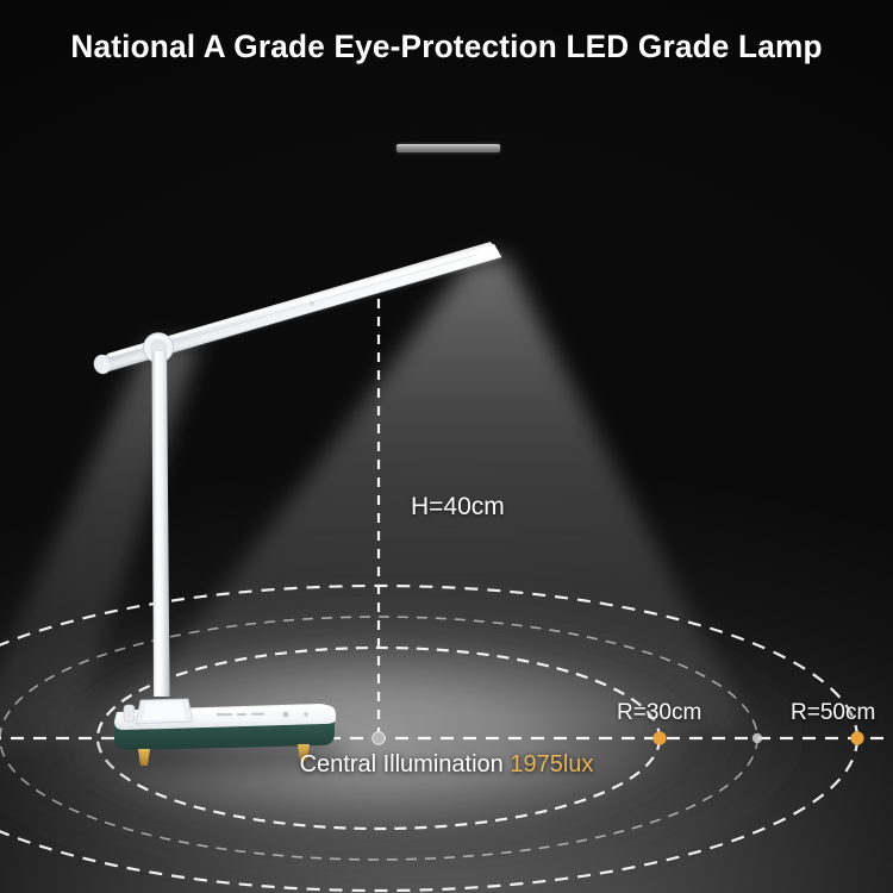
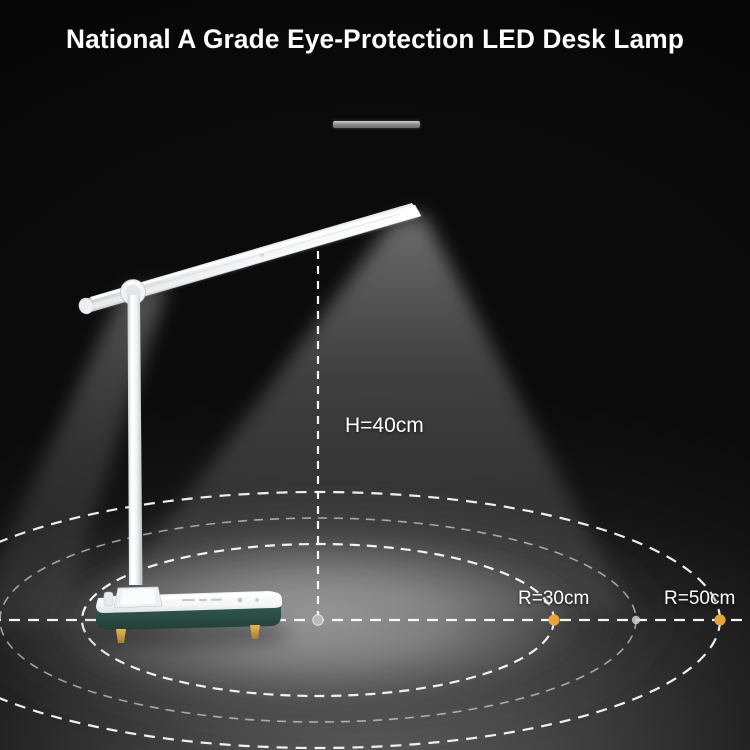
- National A Grade Eye-Protection LED Grade Lamp
+ National A Grade Eye-Protection LED Desk Lamp
  H=40cm
  R=30cm
  R=50cm
- Central Illumination 1975lux
